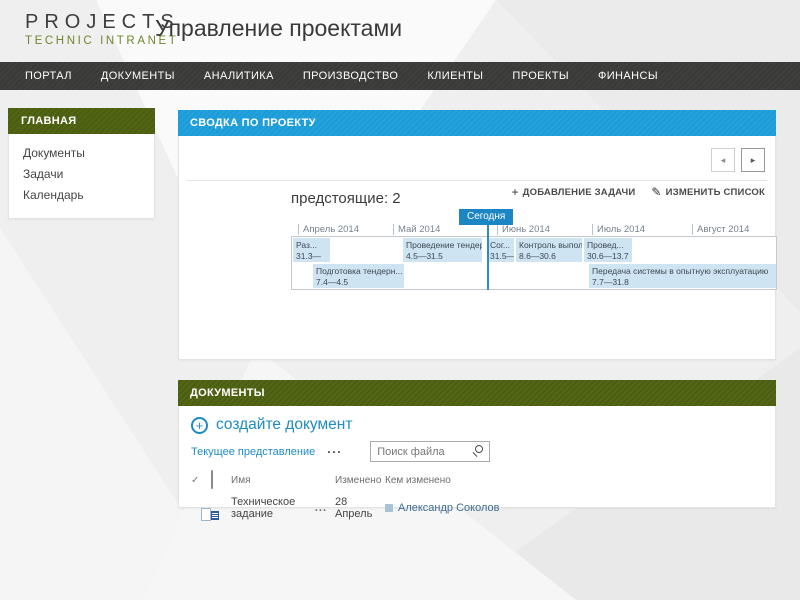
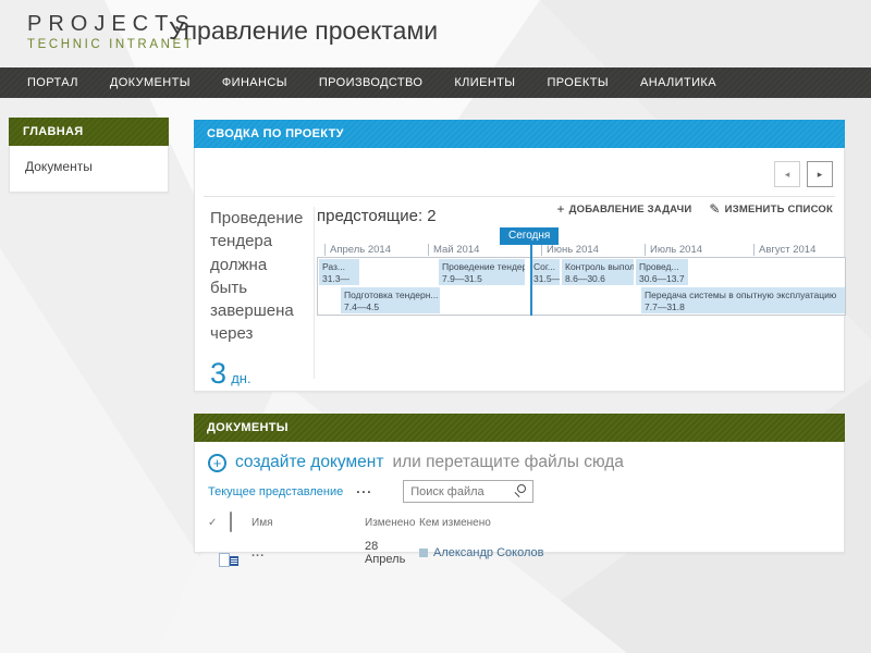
  PROJECTS
  TECHNIC INTRANET
  Управление проектами
  ПОРТАЛ
  ДОКУМЕНТЫ
- АНАЛИТИКА
+ ФИНАНСЫ
  ПРОИЗВОДСТВО
  КЛИЕНТЫ
  ПРОЕКТЫ
- ФИНАНСЫ
+ АНАЛИТИКА
  ГЛАВНАЯ
  Документы
- Задачи
- Календарь
  СВОДКА ПО ПРОЕКТУ
  ◂
  ▸
  +
  ДОБАВЛЕНИЕ ЗАДАЧИ
  ✎
  ИЗМЕНИТЬ СПИСОК
+ Проведение тендера должна быть завершена через
+ 3 дн.
  предстоящие: 2
  Сегодня
  Апрель 2014
  Май 2014
  Июнь 2014
  Июль 2014
  Август 2014
  Раз...
  31.3—
  Проведение тенде
- 4.5—31.5
+ 7.9—31.5
  Сог...
  31.5—
  Контроль выпол
  8.6—30.6
  Провед...
  30.6—13.7
  Подготовка тендерн...
  7.4—4.5
  Передача системы в опытную эксплуатацию
  7.7—31.8
  ДОКУМЕНТЫ
  +
  создайте документ
+ или перетащите файлы сюда
  Текущее представление
  ···
  Поиск файла
  ✓
  Имя
  Изменено
  Кем изменено
- Техническое задание
  ...
  28 Апрель
  Александр Соколов
